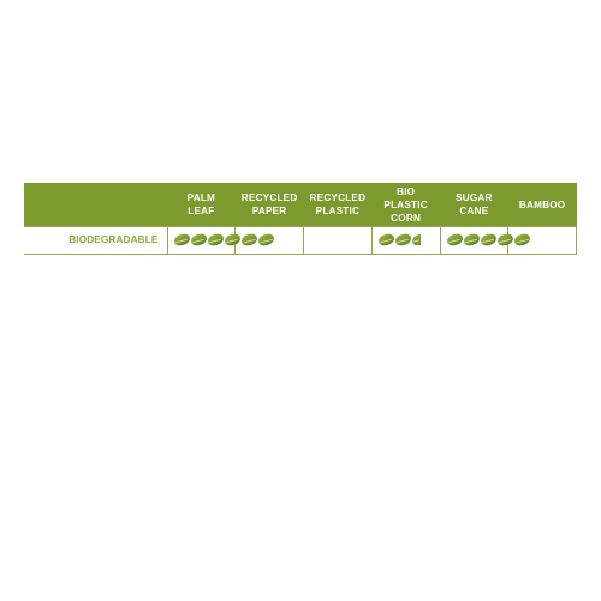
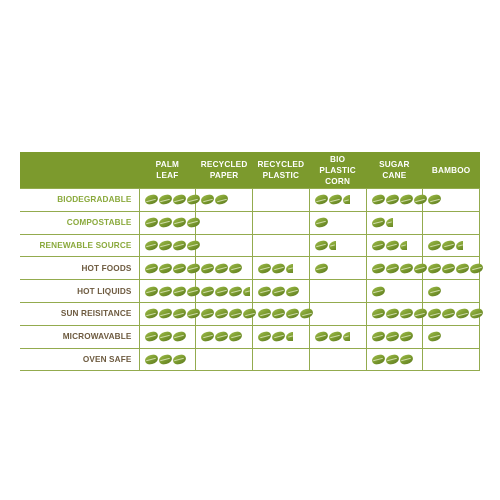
  	PALMLEAF	RECYCLEDPAPER	RECYCLEDPLASTIC	BIO PLASTICCORN	SUGARCANE	BAMBOO
  BIODEGRADABLE
+ COMPOSTABLE
+ RENEWABLE SOURCE
+ HOT FOODS
+ HOT LIQUIDS
+ SUN REISITANCE
+ MICROWAVABLE
+ OVEN SAFE
